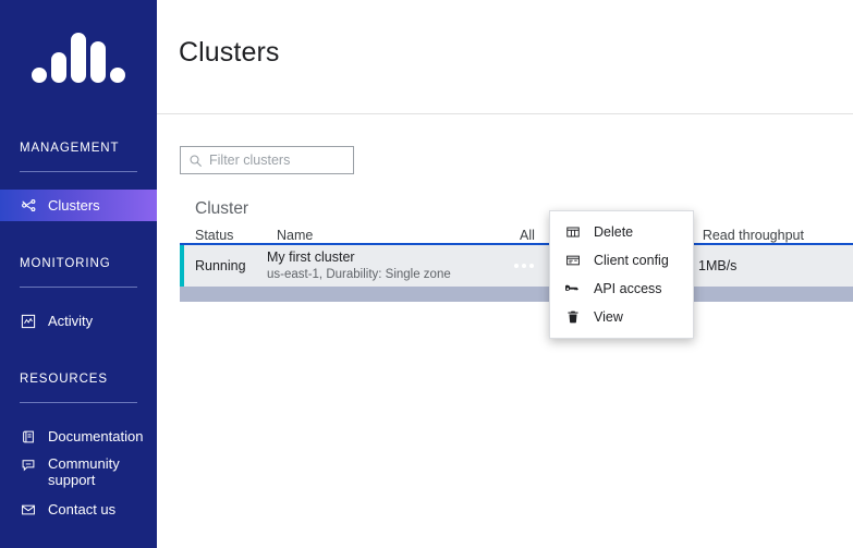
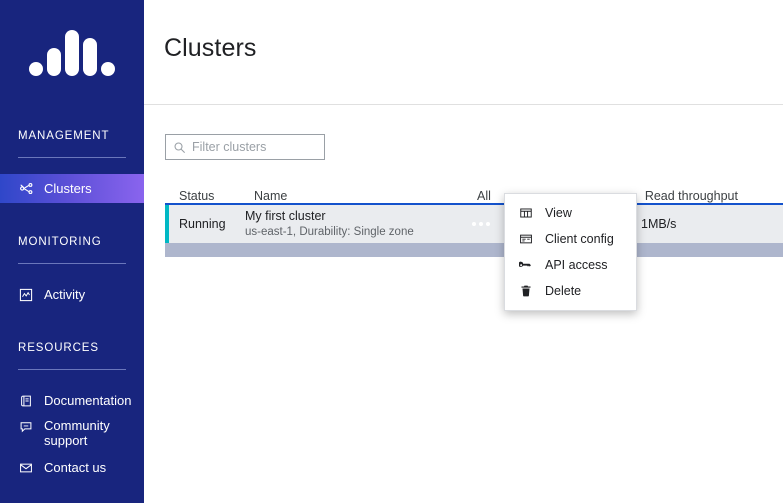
  MANAGEMENT
  Clusters
  MONITORING
  Activity
  RESOURCES
  Documentation
  Community support
  Contact us
  Clusters
  Filter clusters
- Cluster
  Status
  Name
  All
  Read throughput
  Running
  My first cluster
  us-east-1, Durability: Single zone
  1MB/s
- Delete
+ View
  Client config
  API access
- View
+ Delete
